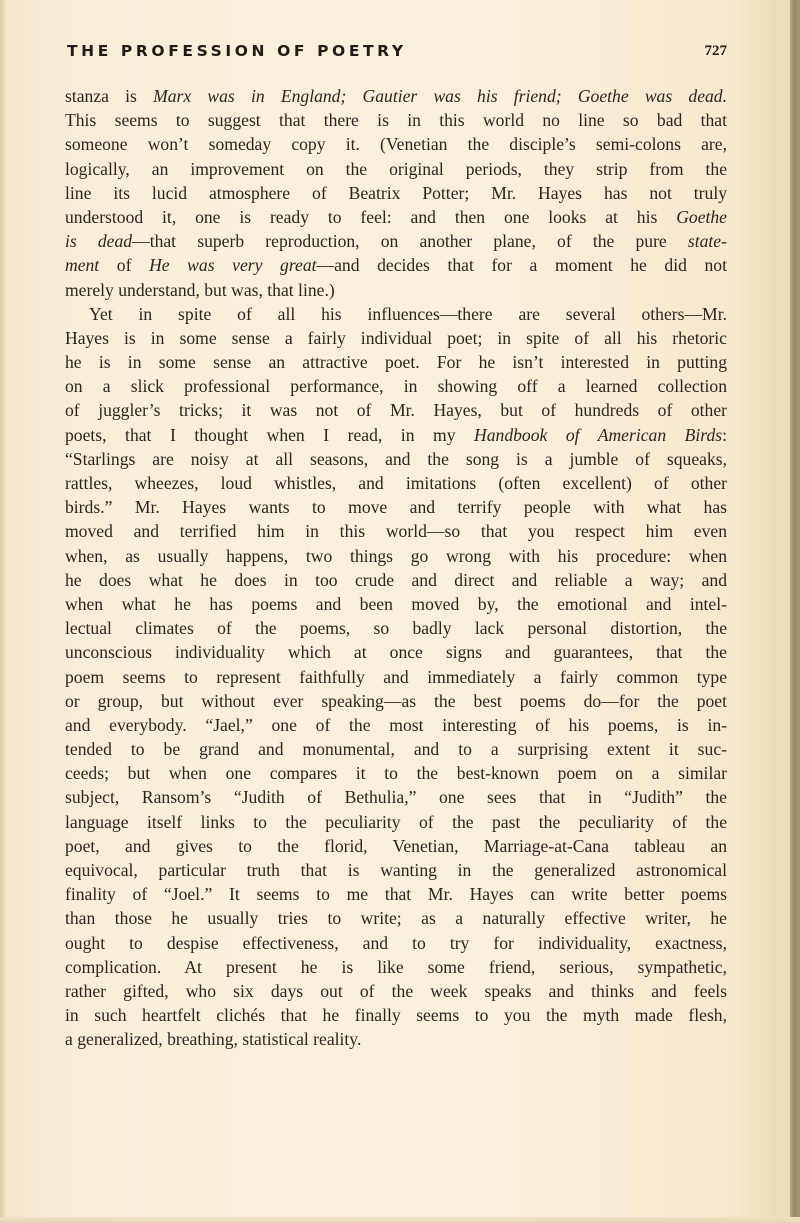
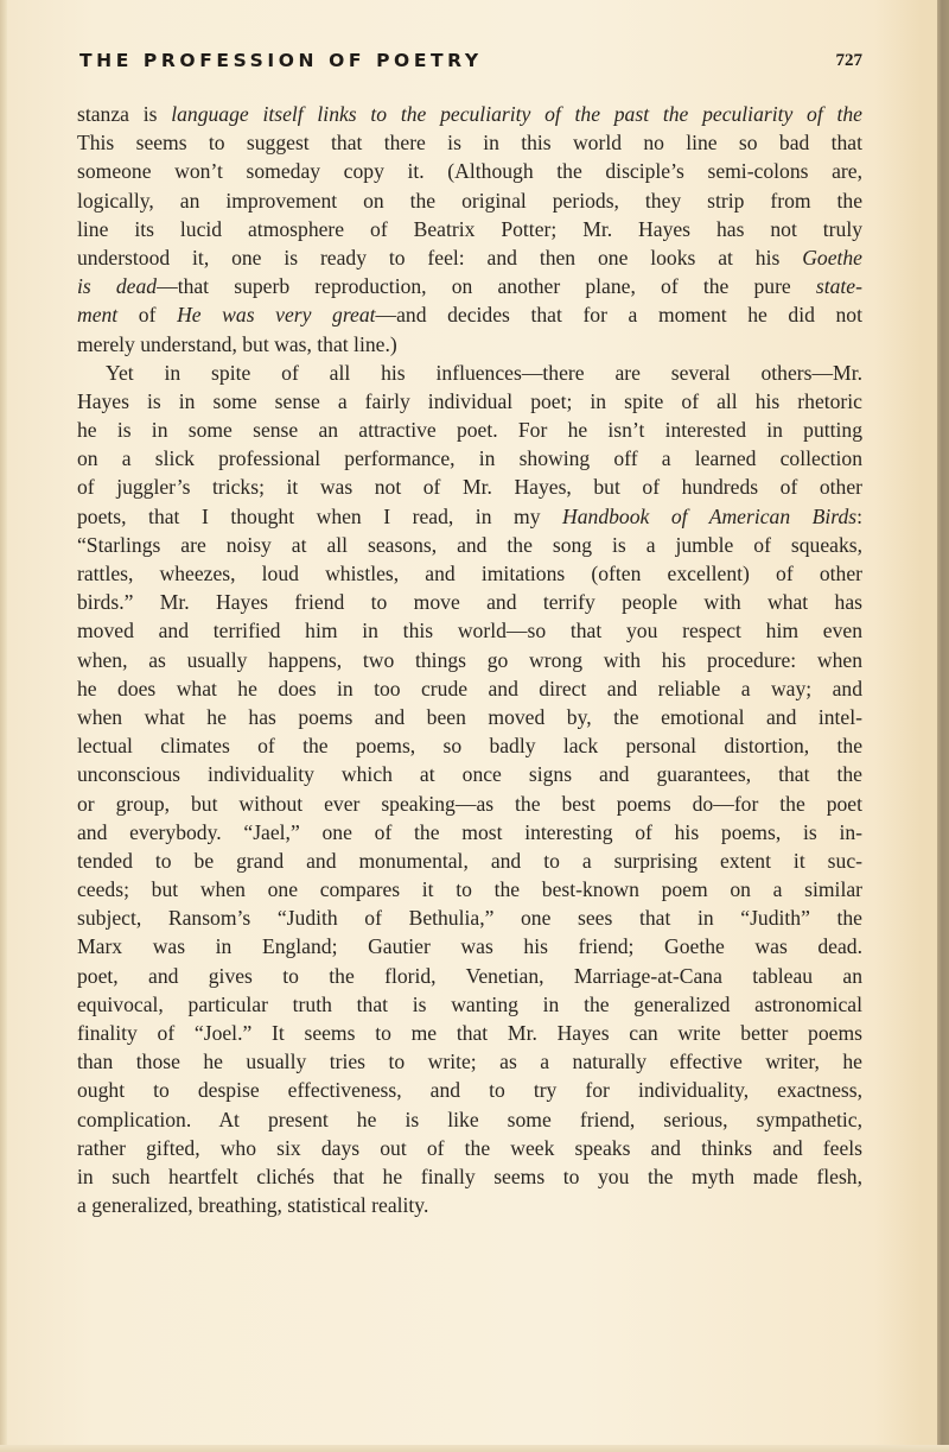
  THE PROFESSION OF POETRY
  727
- stanza is Marx was in England; Gautier was his friend; Goethe was dead.
+ stanza is language itself links to the peculiarity of the past the peculiarity of the
  This seems to suggest that there is in this world no line so bad that
- someone won’t someday copy it. (Venetian the disciple’s semi-colons are,
+ someone won’t someday copy it. (Although the disciple’s semi-colons are,
  logically, an improvement on the original periods, they strip from the
  line its lucid atmosphere of Beatrix Potter; Mr. Hayes has not truly
  understood it, one is ready to feel: and then one looks at his Goethe
  is dead—that superb reproduction, on another plane, of the pure state-
  ment of He was very great—and decides that for a moment he did not
  merely understand, but was, that line.)
  Yet in spite of all his influences—there are several others—Mr.
  Hayes is in some sense a fairly individual poet; in spite of all his rhetoric
  he is in some sense an attractive poet. For he isn’t interested in putting
  on a slick professional performance, in showing off a learned collection
  of juggler’s tricks; it was not of Mr. Hayes, but of hundreds of other
  poets, that I thought when I read, in my Handbook of American Birds:
  “Starlings are noisy at all seasons, and the song is a jumble of squeaks,
  rattles, wheezes, loud whistles, and imitations (often excellent) of other
- birds.” Mr. Hayes wants to move and terrify people with what has
+ birds.” Mr. Hayes friend to move and terrify people with what has
  moved and terrified him in this world—so that you respect him even
  when, as usually happens, two things go wrong with his procedure: when
  he does what he does in too crude and direct and reliable a way; and
  when what he has poems and been moved by, the emotional and intel-
  lectual climates of the poems, so badly lack personal distortion, the
  unconscious individuality which at once signs and guarantees, that the
- poem seems to represent faithfully and immediately a fairly common type
  or group, but without ever speaking—as the best poems do—for the poet
  and everybody. “Jael,” one of the most interesting of his poems, is in-
  tended to be grand and monumental, and to a surprising extent it suc-
  ceeds; but when one compares it to the best-known poem on a similar
  subject, Ransom’s “Judith of Bethulia,” one sees that in “Judith” the
- language itself links to the peculiarity of the past the peculiarity of the
+ Marx was in England; Gautier was his friend; Goethe was dead.
  poet, and gives to the florid, Venetian, Marriage-at-Cana tableau an
  equivocal, particular truth that is wanting in the generalized astronomical
  finality of “Joel.” It seems to me that Mr. Hayes can write better poems
  than those he usually tries to write; as a naturally effective writer, he
  ought to despise effectiveness, and to try for individuality, exactness,
  complication. At present he is like some friend, serious, sympathetic,
  rather gifted, who six days out of the week speaks and thinks and feels
  in such heartfelt clichés that he finally seems to you the myth made flesh,
  a generalized, breathing, statistical reality.
